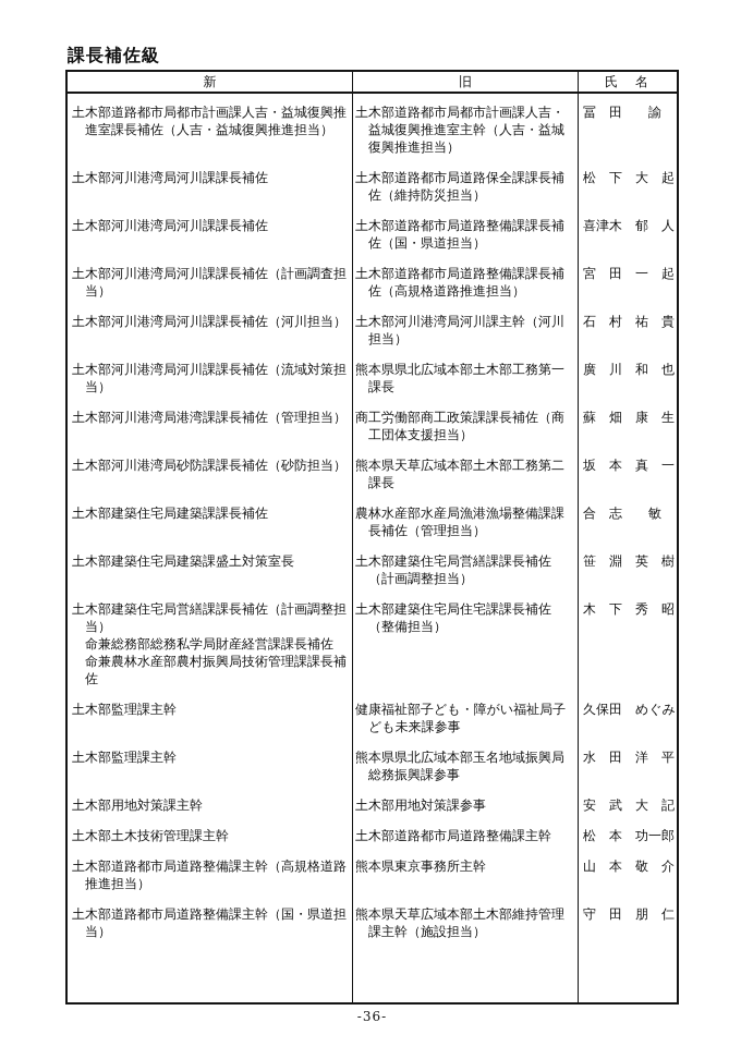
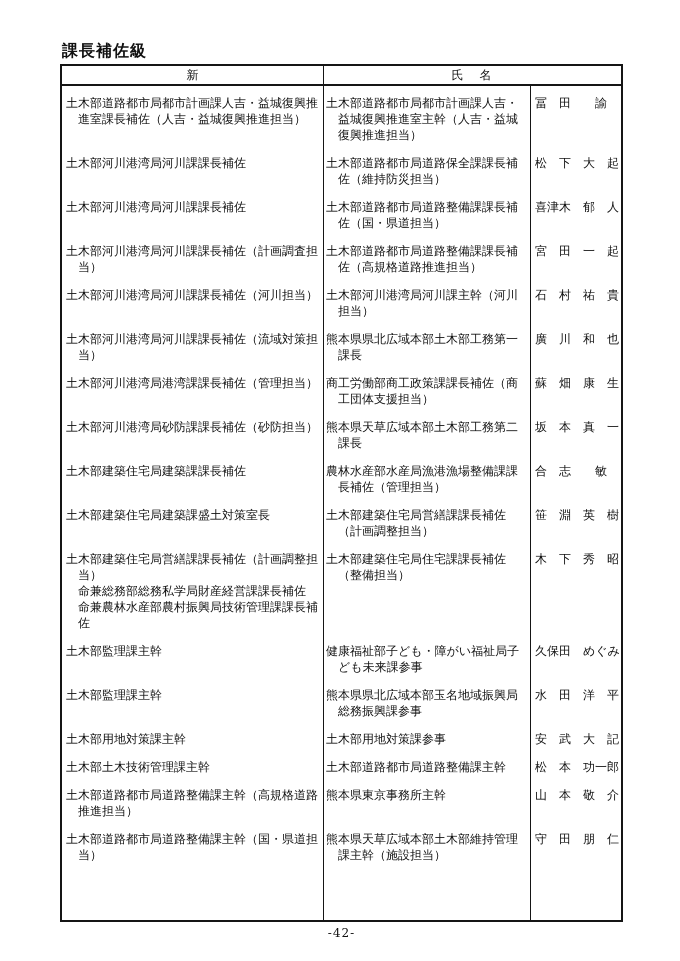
  課長補佐級
  新
- 旧
  氏 名
  土木部道路都市局都市計画課人吉・益城復興推進室課長補佐（人吉・益城復興推進担当）
  土木部道路都市局都市計画課人吉・益城復興推進室主幹（人吉・益城復興推進担当）
  冨 田 諭
  土木部河川港湾局河川課課長補佐
  土木部道路都市局道路保全課課長補佐（維持防災担当）
  松 下 大 起
  土木部河川港湾局河川課課長補佐
  土木部道路都市局道路整備課課長補佐（国・県道担当）
  喜津木 郁 人
  土木部河川港湾局河川課課長補佐（計画調査担当）
  土木部道路都市局道路整備課課長補佐（高規格道路推進担当）
  宮 田 一 起
  土木部河川港湾局河川課課長補佐（河川担当）
  土木部河川港湾局河川課主幹（河川担当）
  石 村 祐 貴
  土木部河川港湾局河川課課長補佐（流域対策担当）
  熊本県県北広域本部土木部工務第一課長
  廣 川 和 也
  土木部河川港湾局港湾課課長補佐（管理担当）
  商工労働部商工政策課課長補佐（商工団体支援担当）
  蘇 畑 康 生
  土木部河川港湾局砂防課課長補佐（砂防担当）
  熊本県天草広域本部土木部工務第二課長
  坂 本 真 一
  土木部建築住宅局建築課課長補佐
  農林水産部水産局漁港漁場整備課課長補佐（管理担当）
  合 志 敏
  土木部建築住宅局建築課盛土対策室長
  土木部建築住宅局営繕課課長補佐（計画調整担当）
  笹 淵 英 樹
  土木部建築住宅局営繕課課長補佐（計画調整担当）
  命兼総務部総務私学局財産経営課課長補佐
  命兼農林水産部農村振興局技術管理課課長補佐
  土木部建築住宅局住宅課課長補佐（整備担当）
  木 下 秀 昭
  土木部監理課主幹
  健康福祉部子ども・障がい福祉局子ども未来課参事
  久保田 めぐみ
  土木部監理課主幹
  熊本県県北広域本部玉名地域振興局総務振興課参事
  水 田 洋 平
  土木部用地対策課主幹
  土木部用地対策課参事
  安 武 大 記
  土木部土木技術管理課主幹
  土木部道路都市局道路整備課主幹
  松 本 功一郎
  土木部道路都市局道路整備課主幹（高規格道路推進担当）
  熊本県東京事務所主幹
  山 本 敬 介
  土木部道路都市局道路整備課主幹（国・県道担当）
  熊本県天草広域本部土木部維持管理課主幹（施設担当）
  守 田 朋 仁
- -36-
+ -42-
